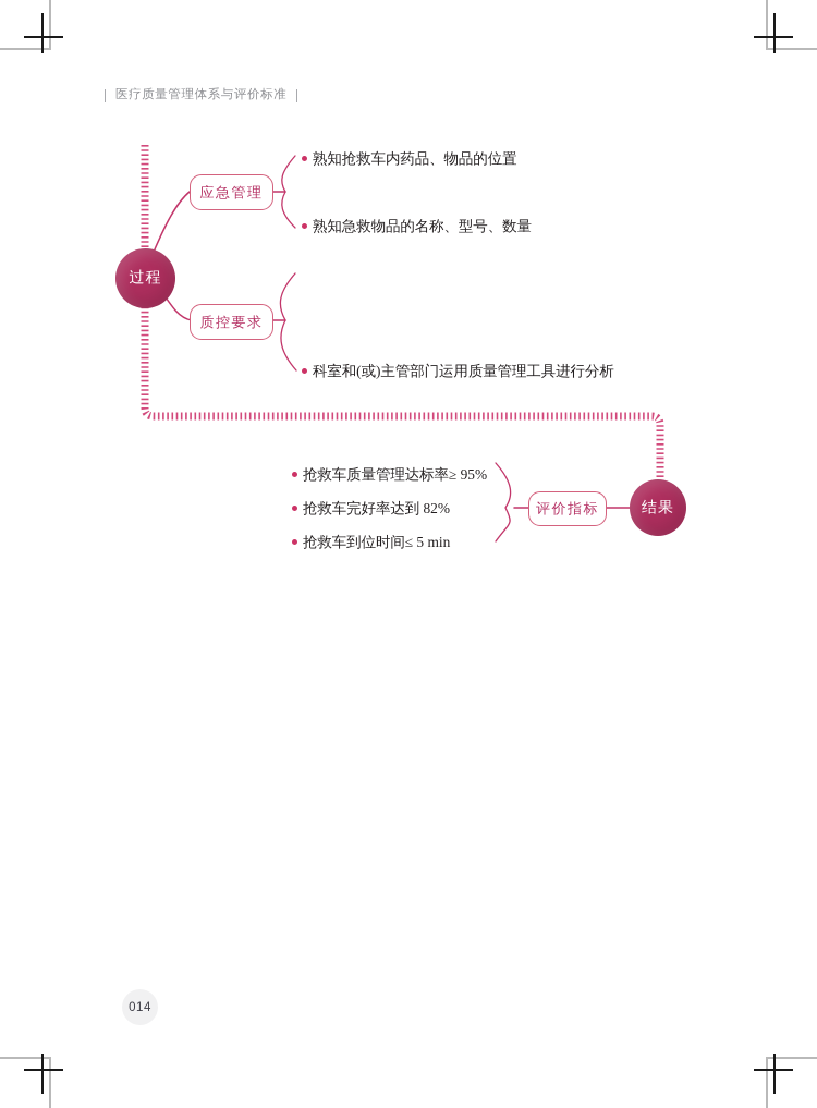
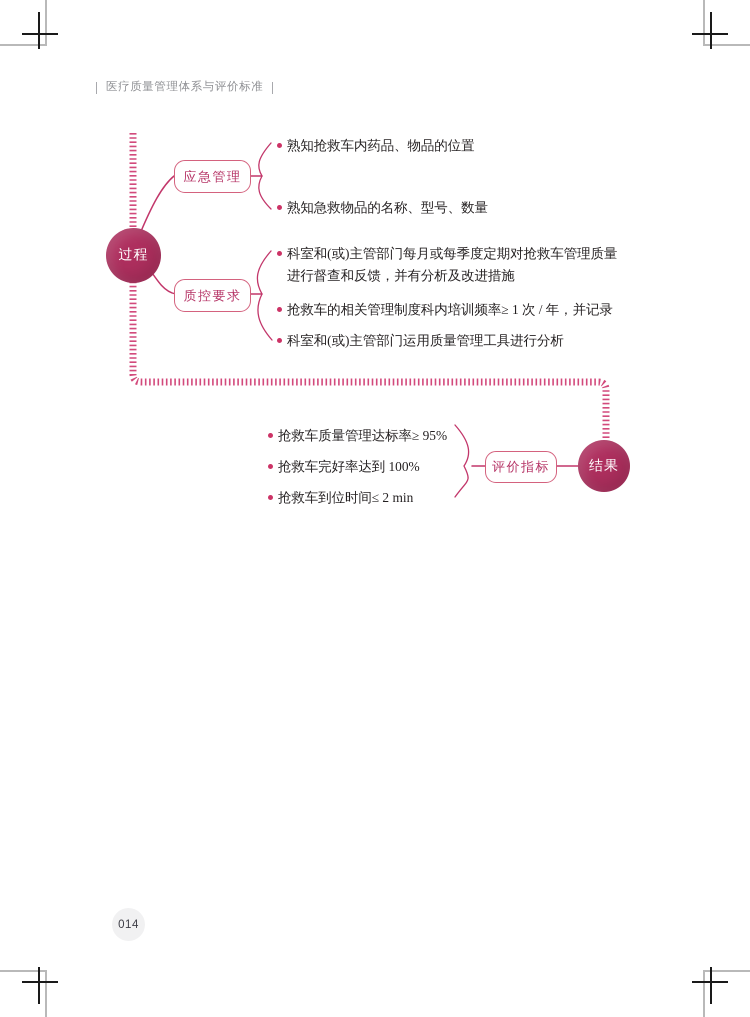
  医疗质量管理体系与评价标准
  过程
  结果
  应急管理
  质控要求
  评价指标
  熟知抢救车内药品、物品的位置
  熟知急救物品的名称、型号、数量
+ 科室和(或)主管部门每月或每季度定期对抢救车管理质量
+ 进行督查和反馈，并有分析及改进措施
+ 抢救车的相关管理制度科内培训频率≥ 1 次 / 年，并记录
  科室和(或)主管部门运用质量管理工具进行分析
  抢救车质量管理达标率≥ 95%
- 抢救车完好率达到 82%
+ 抢救车完好率达到 100%
- 抢救车到位时间≤ 5 min
+ 抢救车到位时间≤ 2 min
  014
